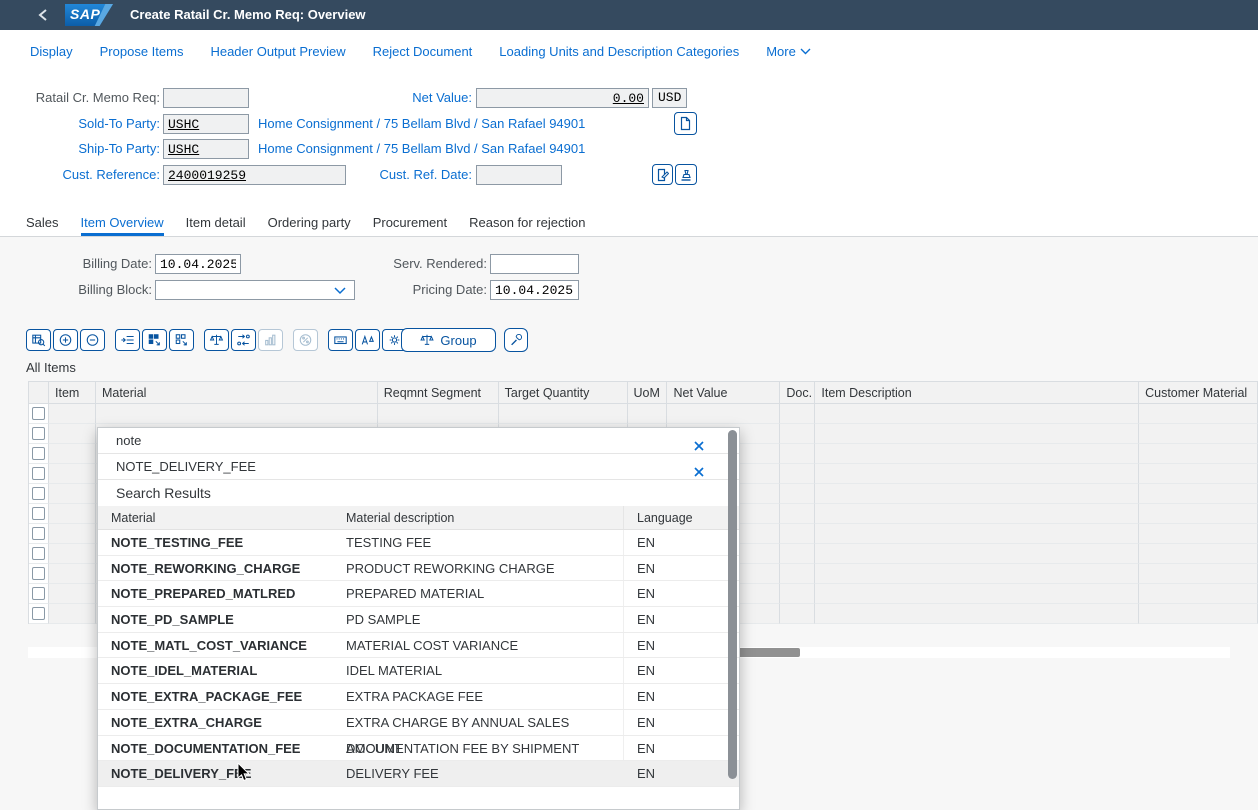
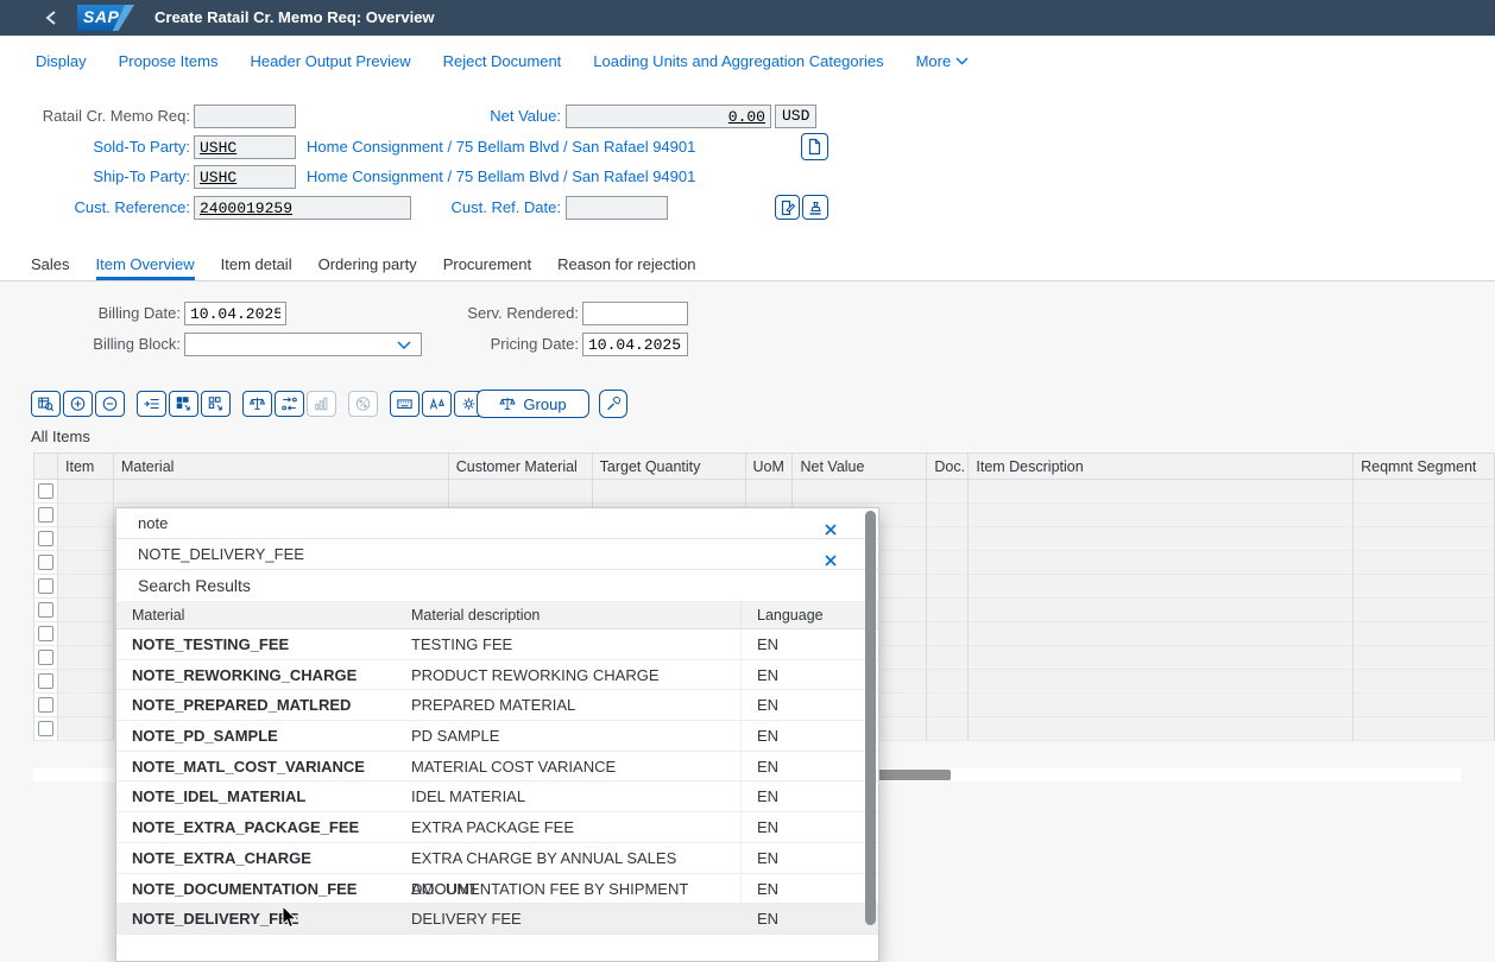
  SAP
  Create Ratail Cr. Memo Req: Overview
  Display
  Propose Items
  Header Output Preview
  Reject Document
- Loading Units and Description Categories
+ Loading Units and Aggregation Categories
  More
  Ratail Cr. Memo Req:
  Net Value:
  0.00
  USD
  Sold-To Party:
  USHC
  Home Consignment / 75 Bellam Blvd / San Rafael 94901
  Ship-To Party:
  USHC
  Home Consignment / 75 Bellam Blvd / San Rafael 94901
  Cust. Reference:
  2400019259
  Cust. Ref. Date:
  Sales
  Item Overview
  Item detail
  Ordering party
  Procurement
  Reason for rejection
  Billing Date:
  10.04.2025
  Serv. Rendered:
  Billing Block:
  Pricing Date:
  10.04.2025
  Group
  All Items
  Item
  Material
- Reqmnt Segment
+ Customer Material
  Target Quantity
  UoM
  Net Value
  Item Description
- Customer Material
+ Reqmnt Segment
  note
  NOTE_DELIVERY_FEE
  Search Results
  Material
  Material description
  Language
  NOTE_TESTING_FEE
  TESTING FEE
  EN
  NOTE_REWORKING_CHARGE
  PRODUCT REWORKING CHARGE
  EN
  NOTE_PREPARED_MATLRED
  PREPARED MATERIAL
  EN
  NOTE_PD_SAMPLE
  PD SAMPLE
  EN
  NOTE_MATL_COST_VARIANCE
  MATERIAL COST VARIANCE
  EN
  NOTE_IDEL_MATERIAL
  IDEL MATERIAL
  EN
  NOTE_EXTRA_PACKAGE_FEE
  EXTRA PACKAGE FEE
  EN
  NOTE_EXTRA_CHARGE
  EXTRA CHARGE BY ANNUAL SALES AMOUNT
  EN
  NOTE_DOCUMENTATION_FEE
  DOCUMENTATION FEE BY SHIPMENT
  EN
  NOTE_DELIVERY_F
  DELIVERY FEE
  EN
